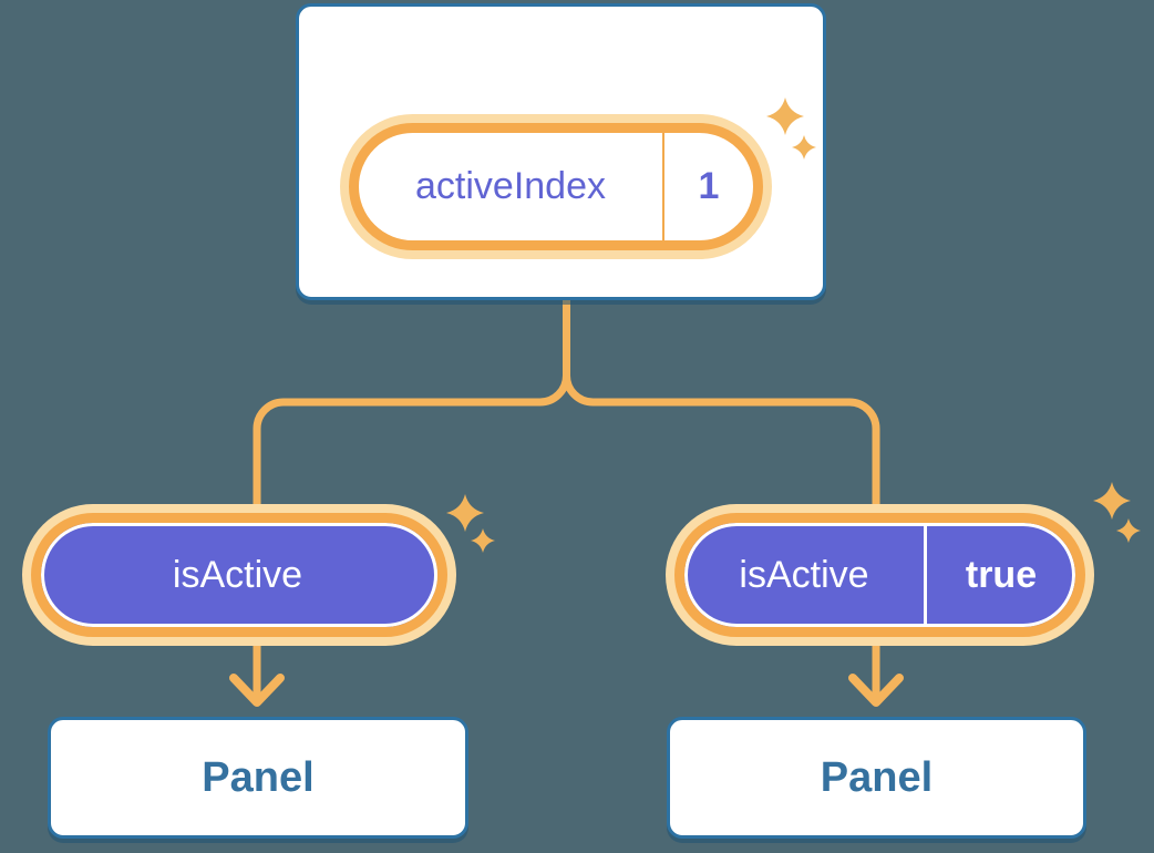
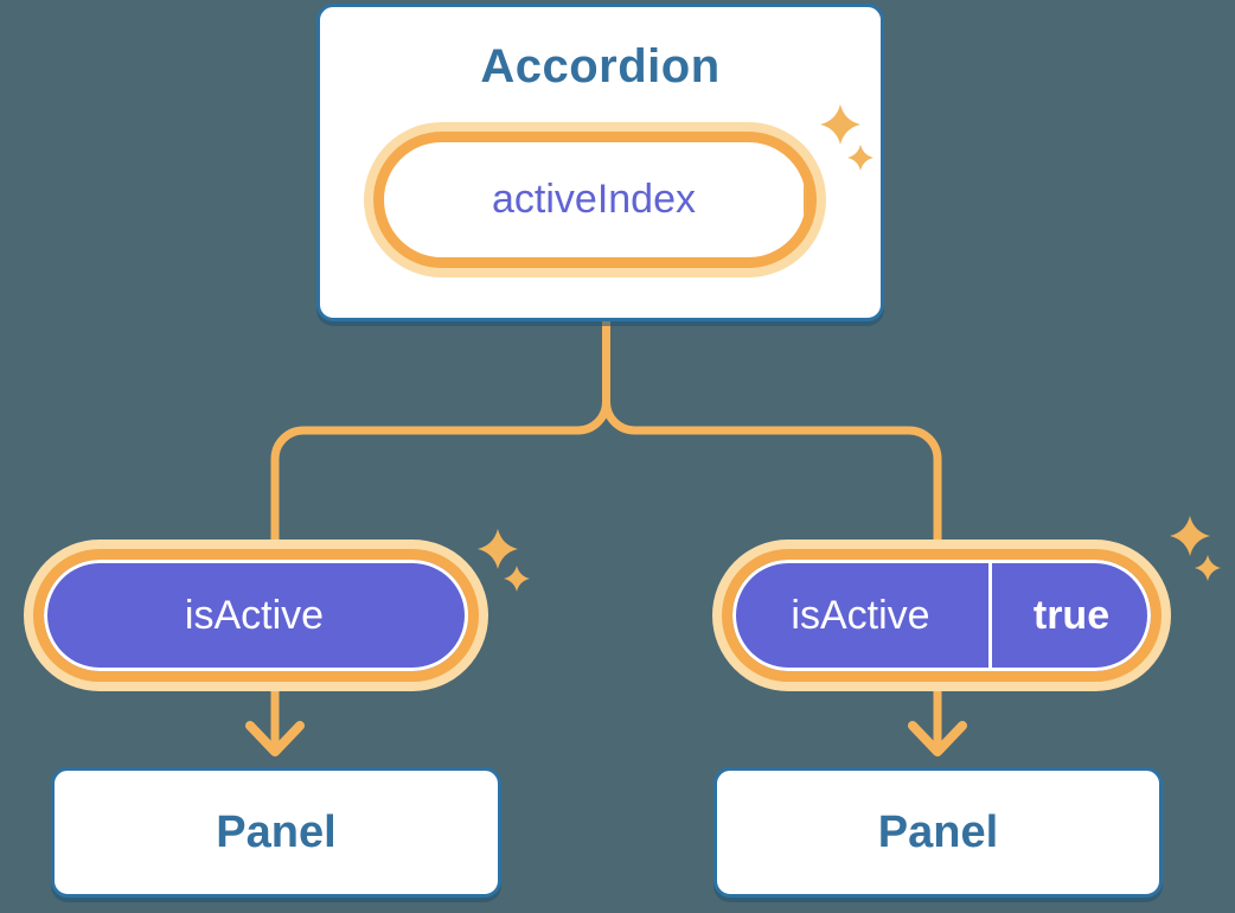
+ Accordion
  activeIndex
- 1
  isActive
  isActive
  true
  Panel
  Panel
